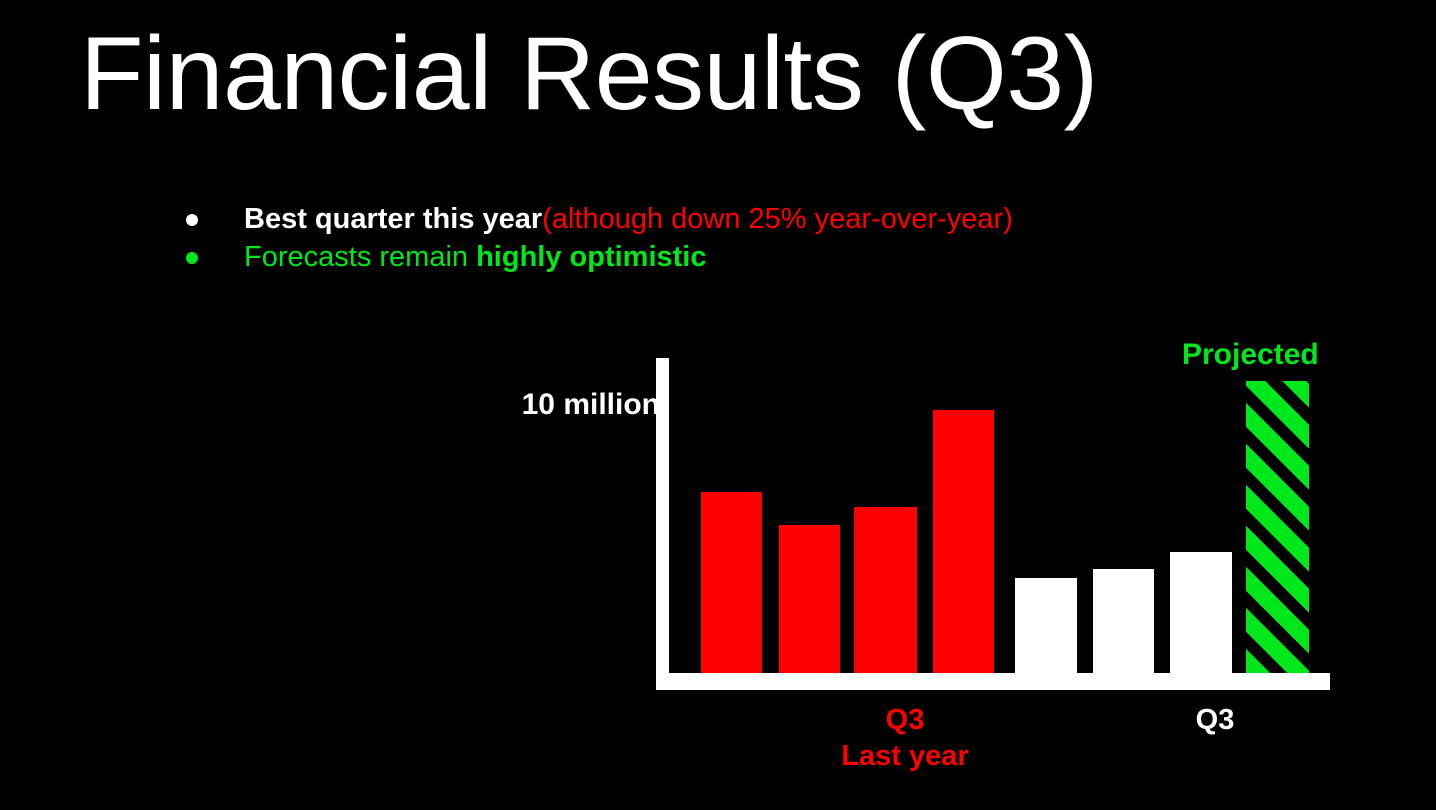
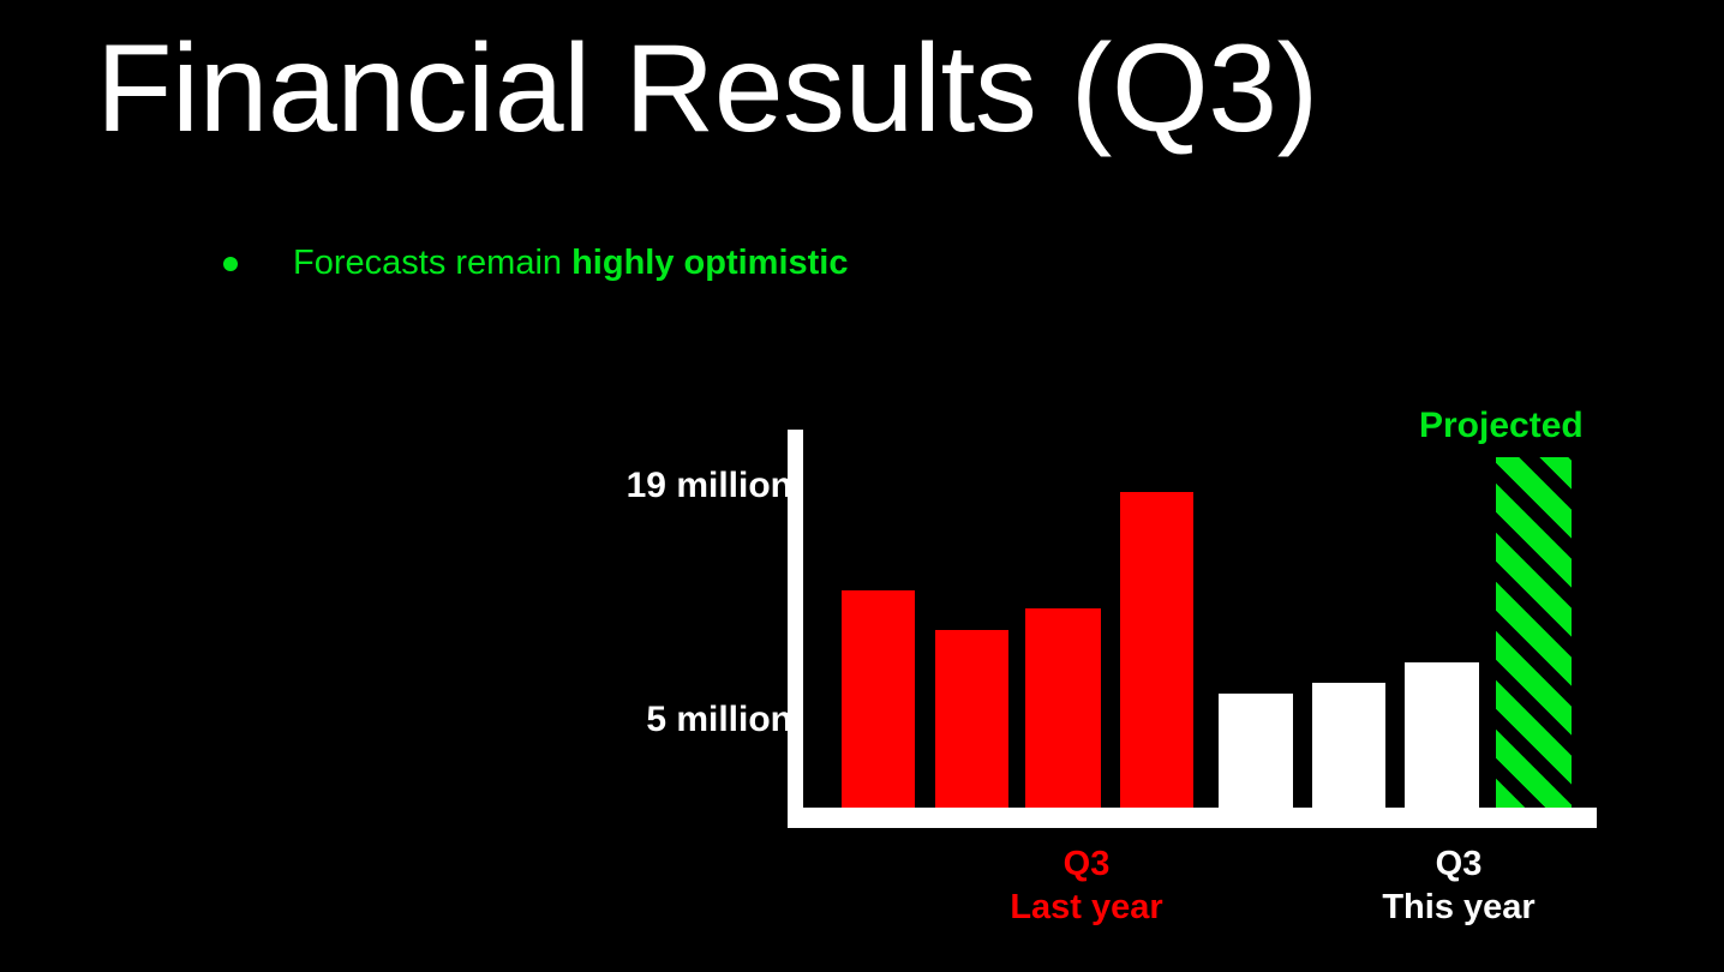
  Financial Results (Q3)
- Best quarter this year(although down 25% year-over-year)
  Forecasts remain highly optimistic
- 10 million
+ 19 million
+ 5 million
  Projected
  Q3
  Last year
  Q3
+ This year
